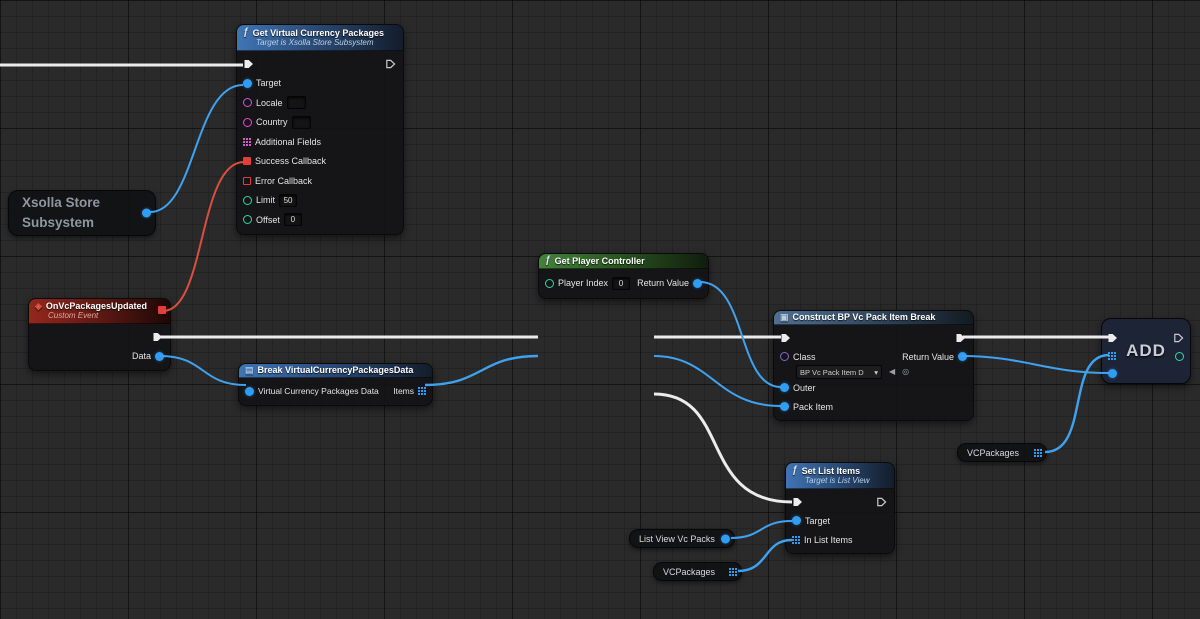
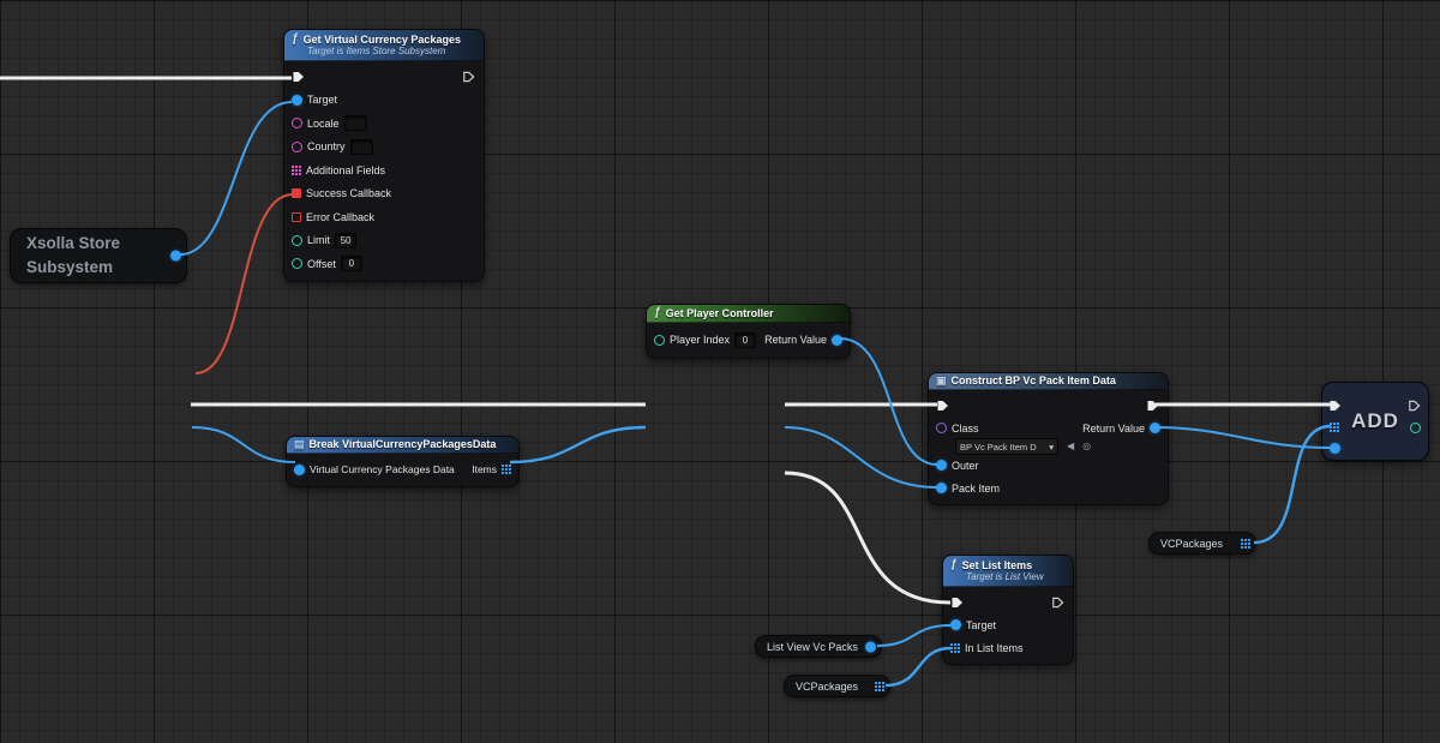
  ƒ
  Get Virtual Currency Packages
- Target is Xsolla Store Subsystem
+ Target is Items Store Subsystem
  Target
  Locale
  Country
  Additional Fields
  Success Callback
  Error Callback
  Limit
  50
  Offset
  0
  Xsolla Store Subsystem
- ◈
- OnVcPackagesUpdated
- Custom Event
- Data
  ▤
  Break VirtualCurrencyPackagesData
  Virtual Currency Packages Data
  Items
  ƒ
  Get Player Controller
  Player Index
  0
  Return Value
  ▣
- Construct BP Vc Pack Item Break
+ Construct BP Vc Pack Item Data
  Class
  Return Value
  BP Vc Pack Item D
  ▾
  ◀
  ◎
  Outer
  Pack Item
  ADD
  VCPackages
  ƒ
  Set List Items
  Target is List View
  Target
  In List Items
  List View Vc Packs
  VCPackages
